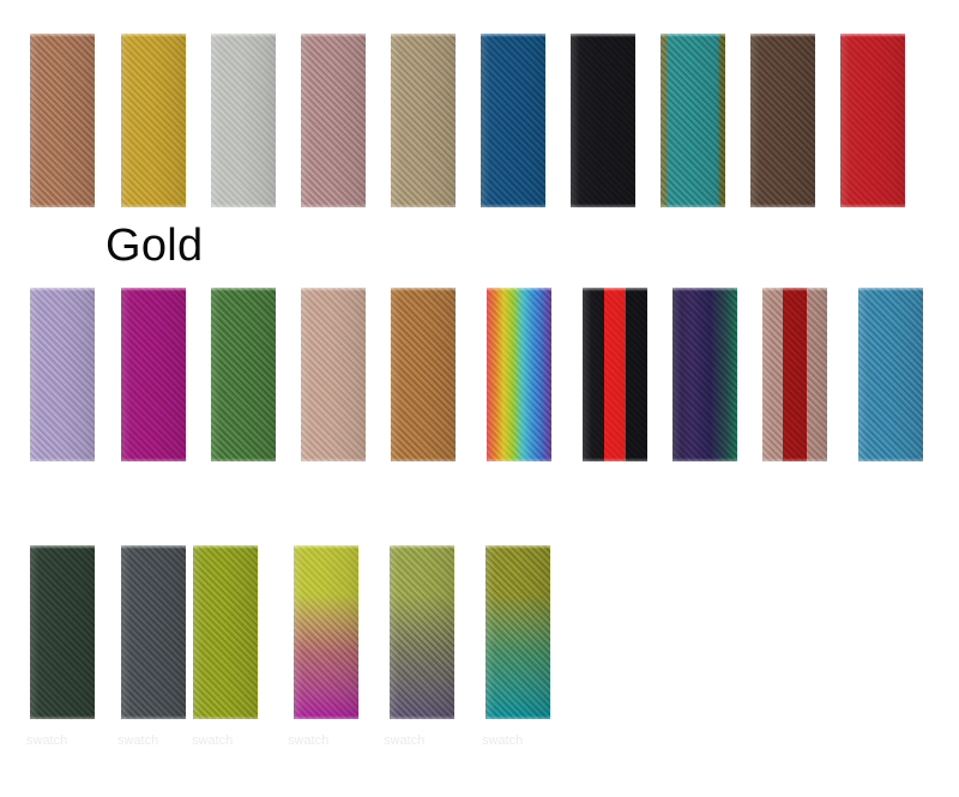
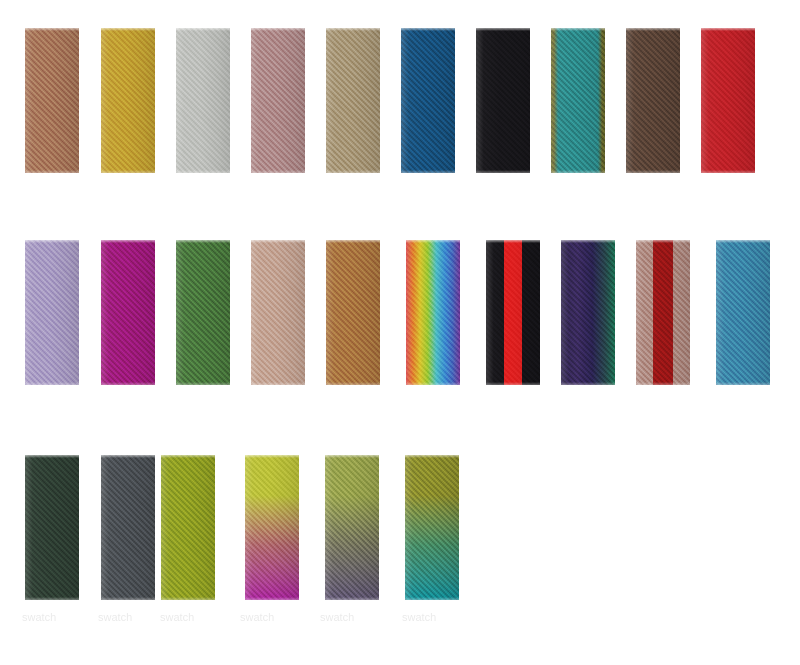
- Gold
